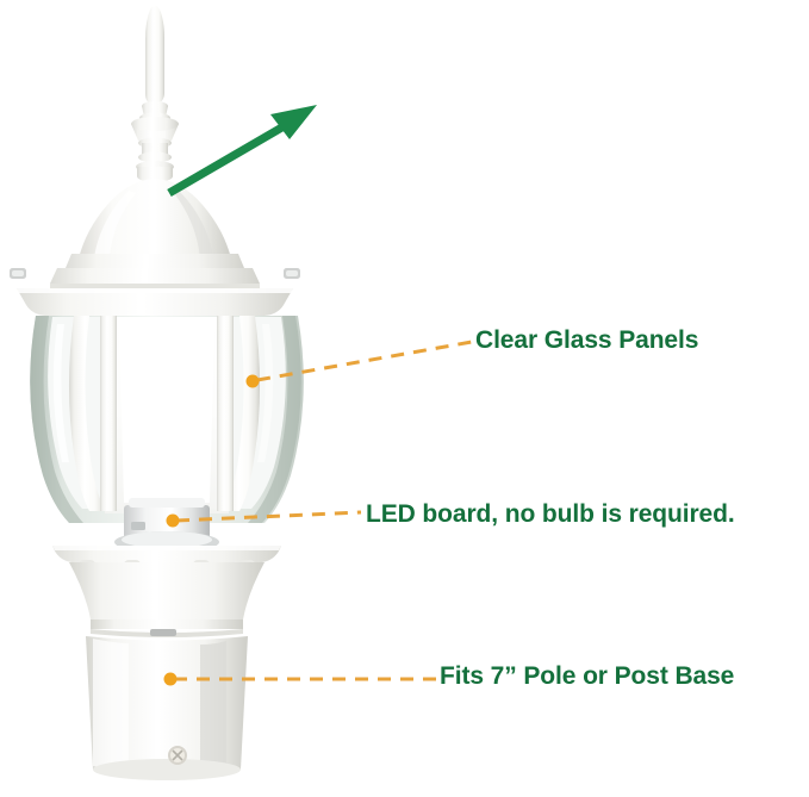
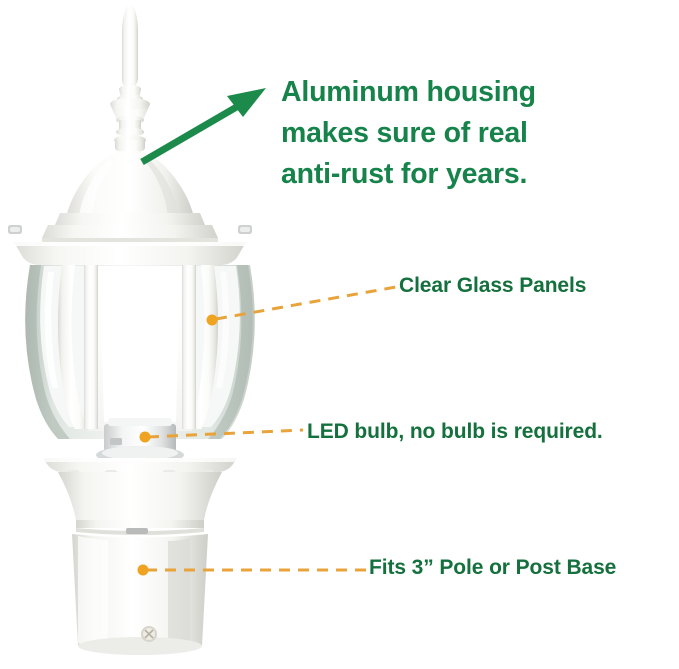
+ Aluminum housing
+ makes sure of real
+ anti-rust for years.
  Clear Glass Panels
- LED board, no bulb is required.
+ LED bulb, no bulb is required.
- Fits 7” Pole or Post Base
+ Fits 3” Pole or Post Base
